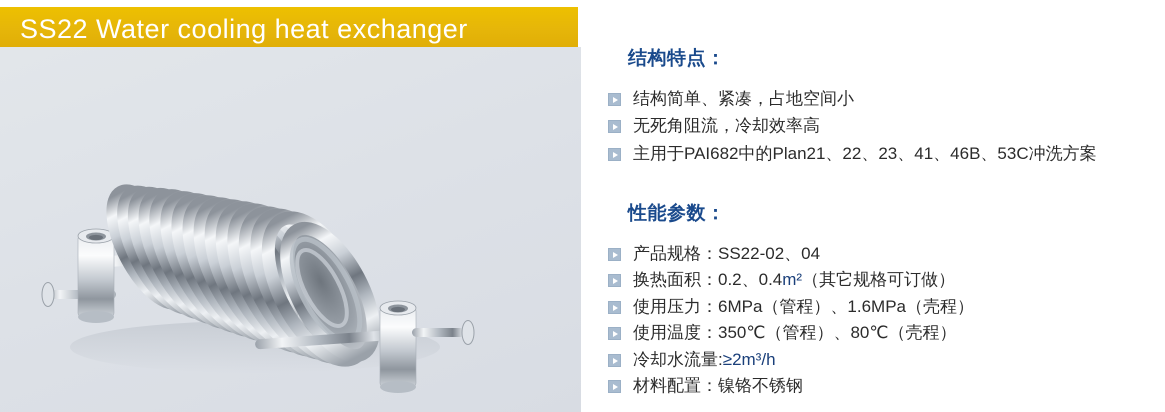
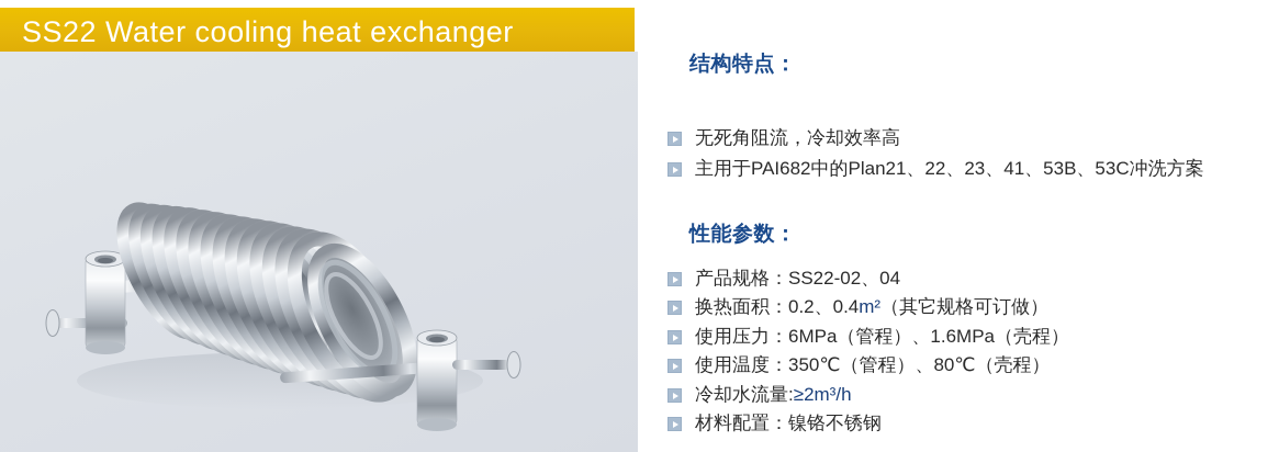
  SS22 Water cooling heat exchanger
  结构特点：
- 结构简单、紧凑，占地空间小
  无死角阻流，冷却效率高
- 主用于PAI682中的Plan21、22、23、41、46B、53C冲洗方案
+ 主用于PAI682中的Plan21、22、23、41、53B、53C冲洗方案
  性能参数：
  产品规格：SS22-02、04
  换热面积：0.2、0.4m²（其它规格可订做）
  使用压力：6MPa（管程）、1.6MPa（壳程）
  使用温度：350℃（管程）、80℃（壳程）
  冷却水流量:≥2m³/h
  材料配置：镍铬不锈钢
